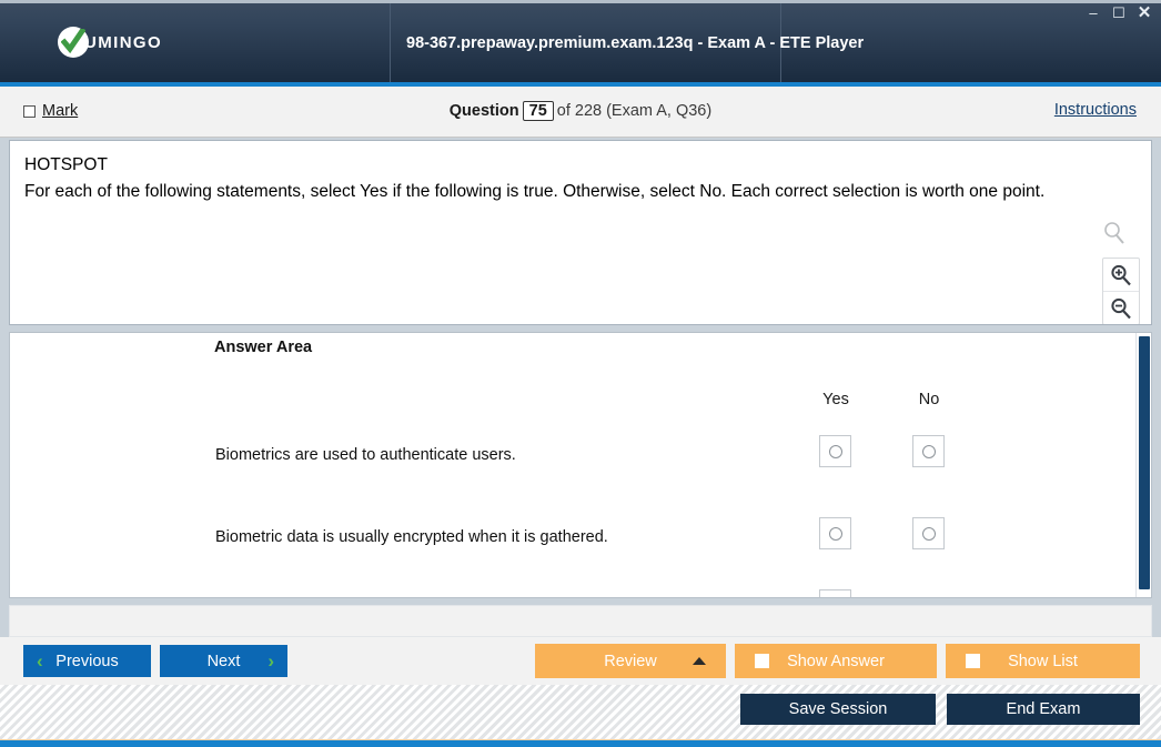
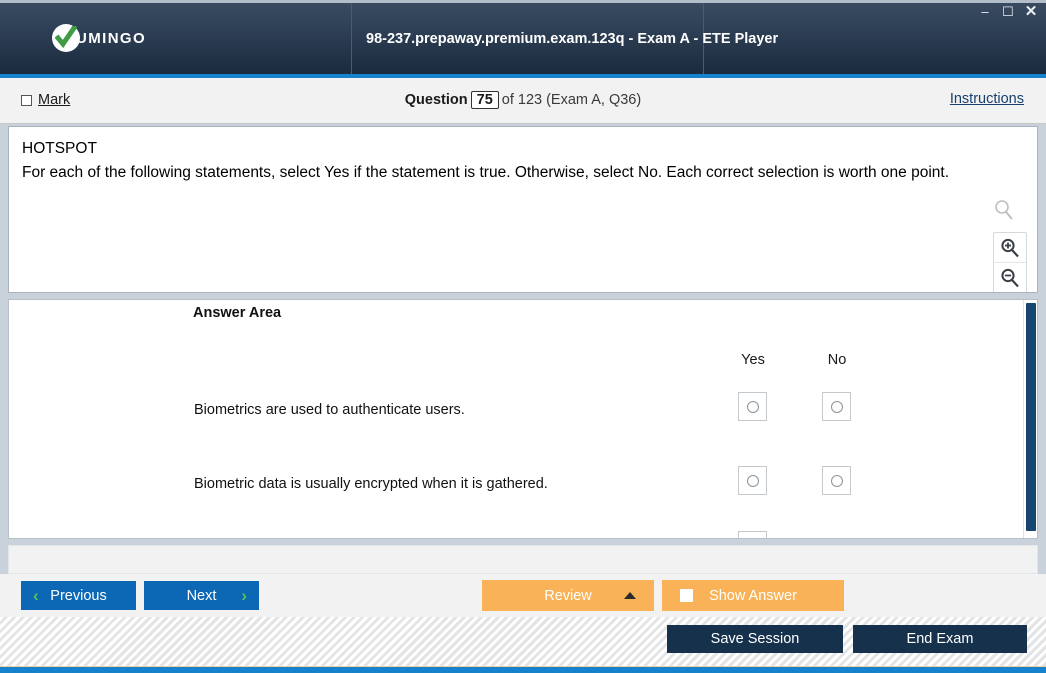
  UMINGO
- 98-367.prepaway.premium.exam.123q - Exam A - ETE Player
+ 98-237.prepaway.premium.exam.123q - Exam A - ETE Player
  –
  ☐
  ✕
  Mark
- Question 75 of 228 (Exam A, Q36)
+ Question 75 of 123 (Exam A, Q36)
  Instructions
  HOTSPOT
- For each of the following statements, select Yes if the following is true. Otherwise, select No. Each correct selection is worth one point.
+ For each of the following statements, select Yes if the statement is true. Otherwise, select No. Each correct selection is worth one point.
  Answer Area
  Yes
  No
  Biometrics are used to authenticate users.
  Biometric data is usually encrypted when it is gathered.
  ‹
  Previous
  Next
  ›
  Review
  Show Answer
- Show List
  Save Session
  End Exam
